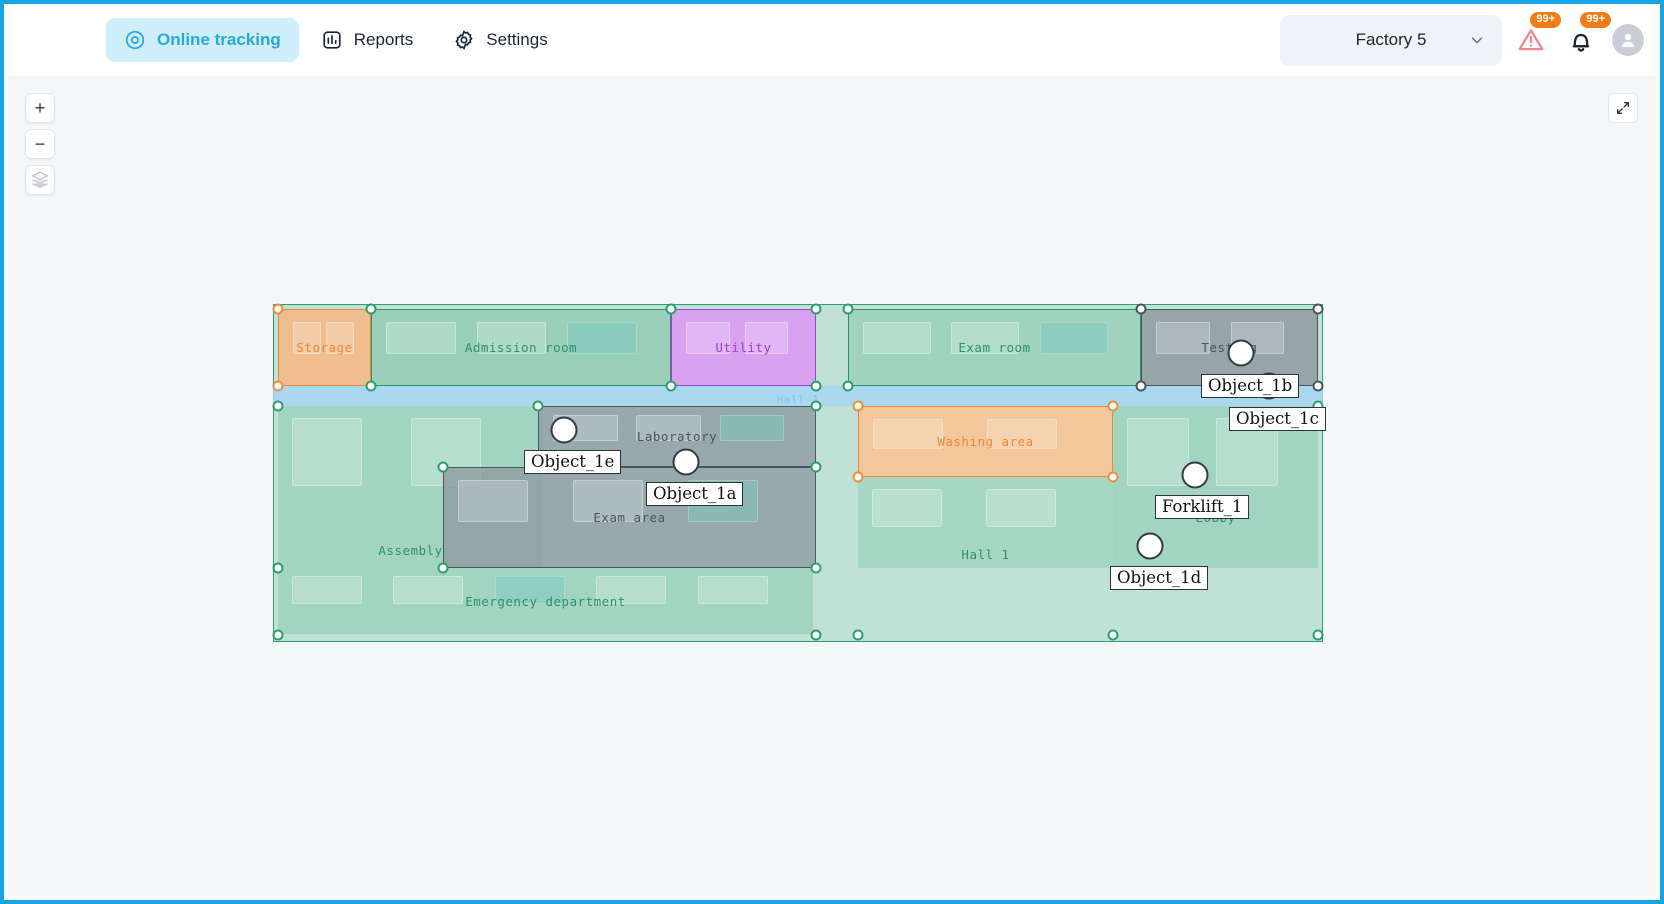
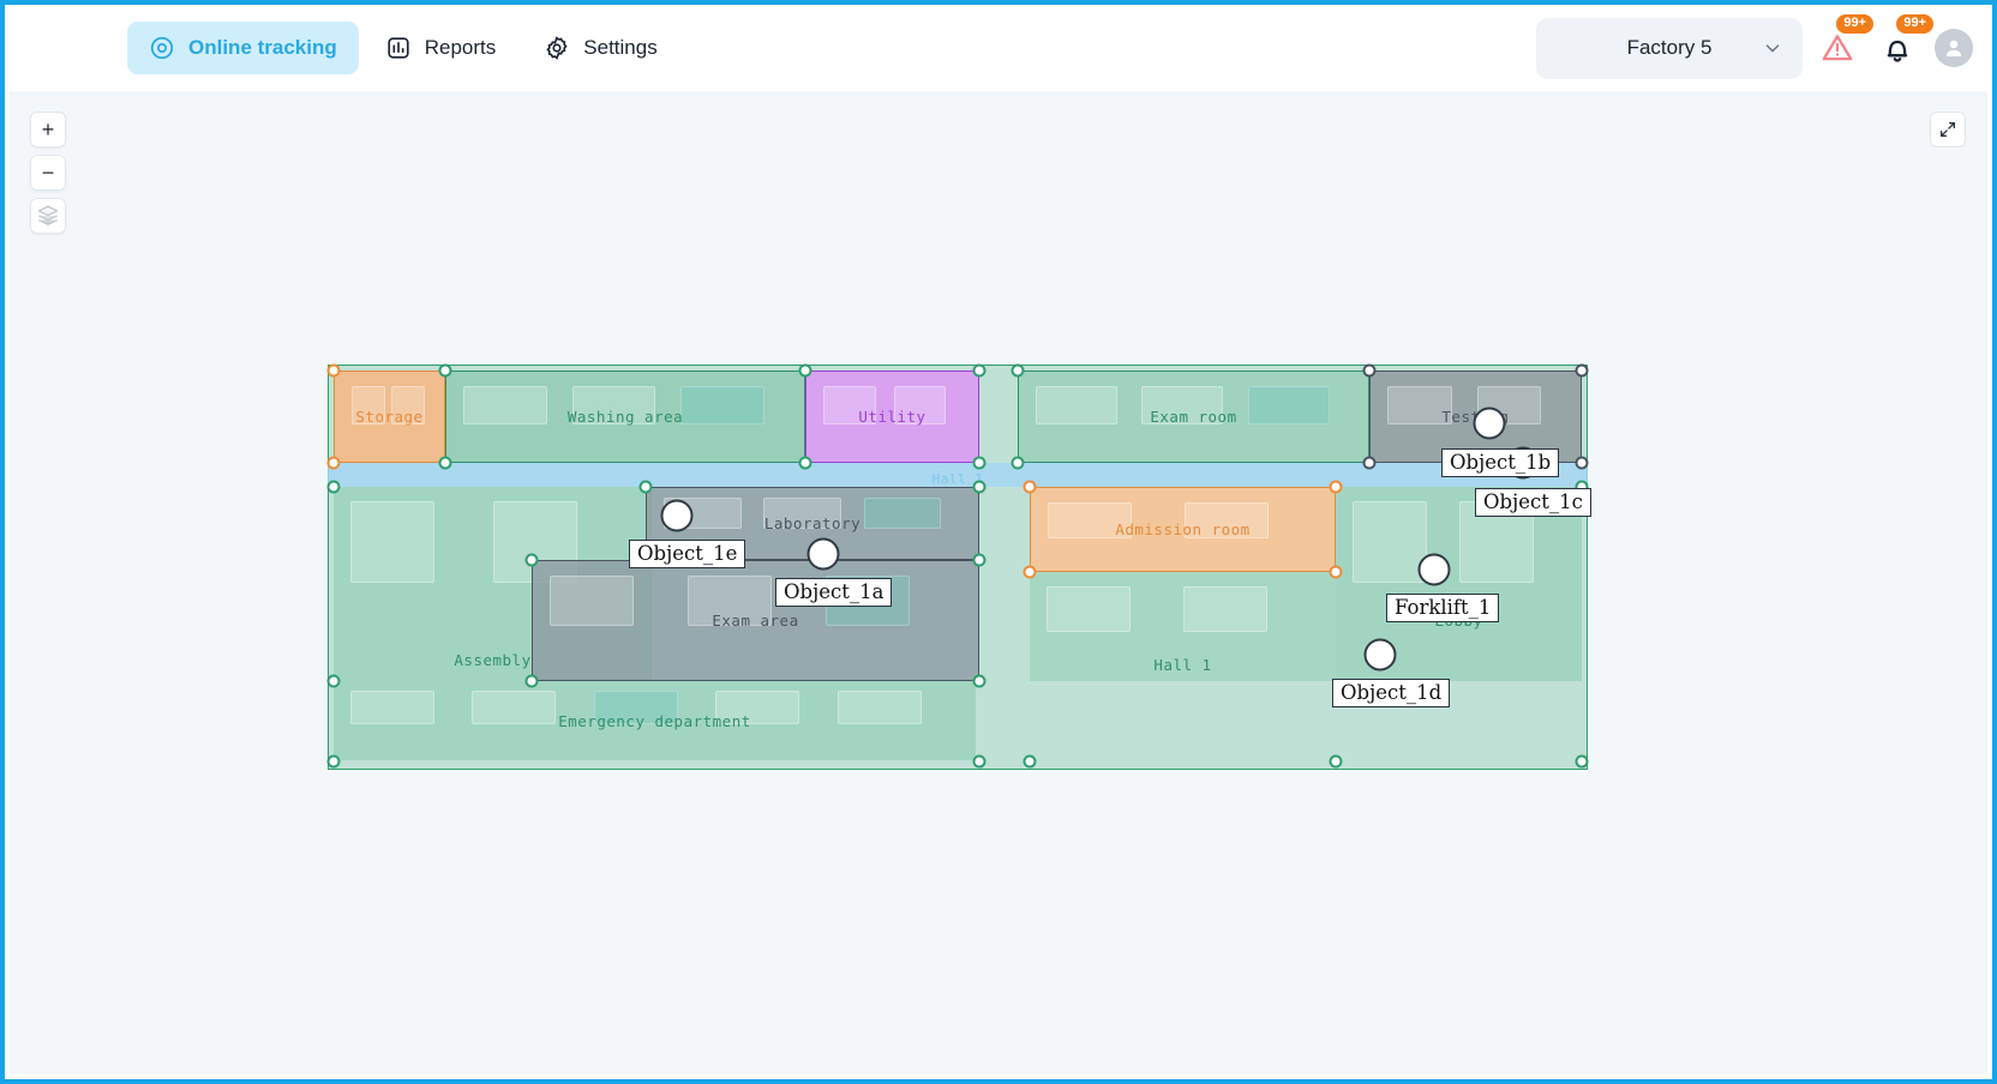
  Online tracking
  Reports
  Settings
  Factory 5
  99+
  99+
  +
  −
  Storage
- Admission room
+ Washing area
  Utility
  Exam room
  Assembly
  Laboratory
  Exam area
- Washing area
+ Admission room
  Hall 1
  Emergency department
  Hall 1
  Object_1e
  Object_1a
  Object_1b
  Object_1c
  Forklift_1
  Object_1d
